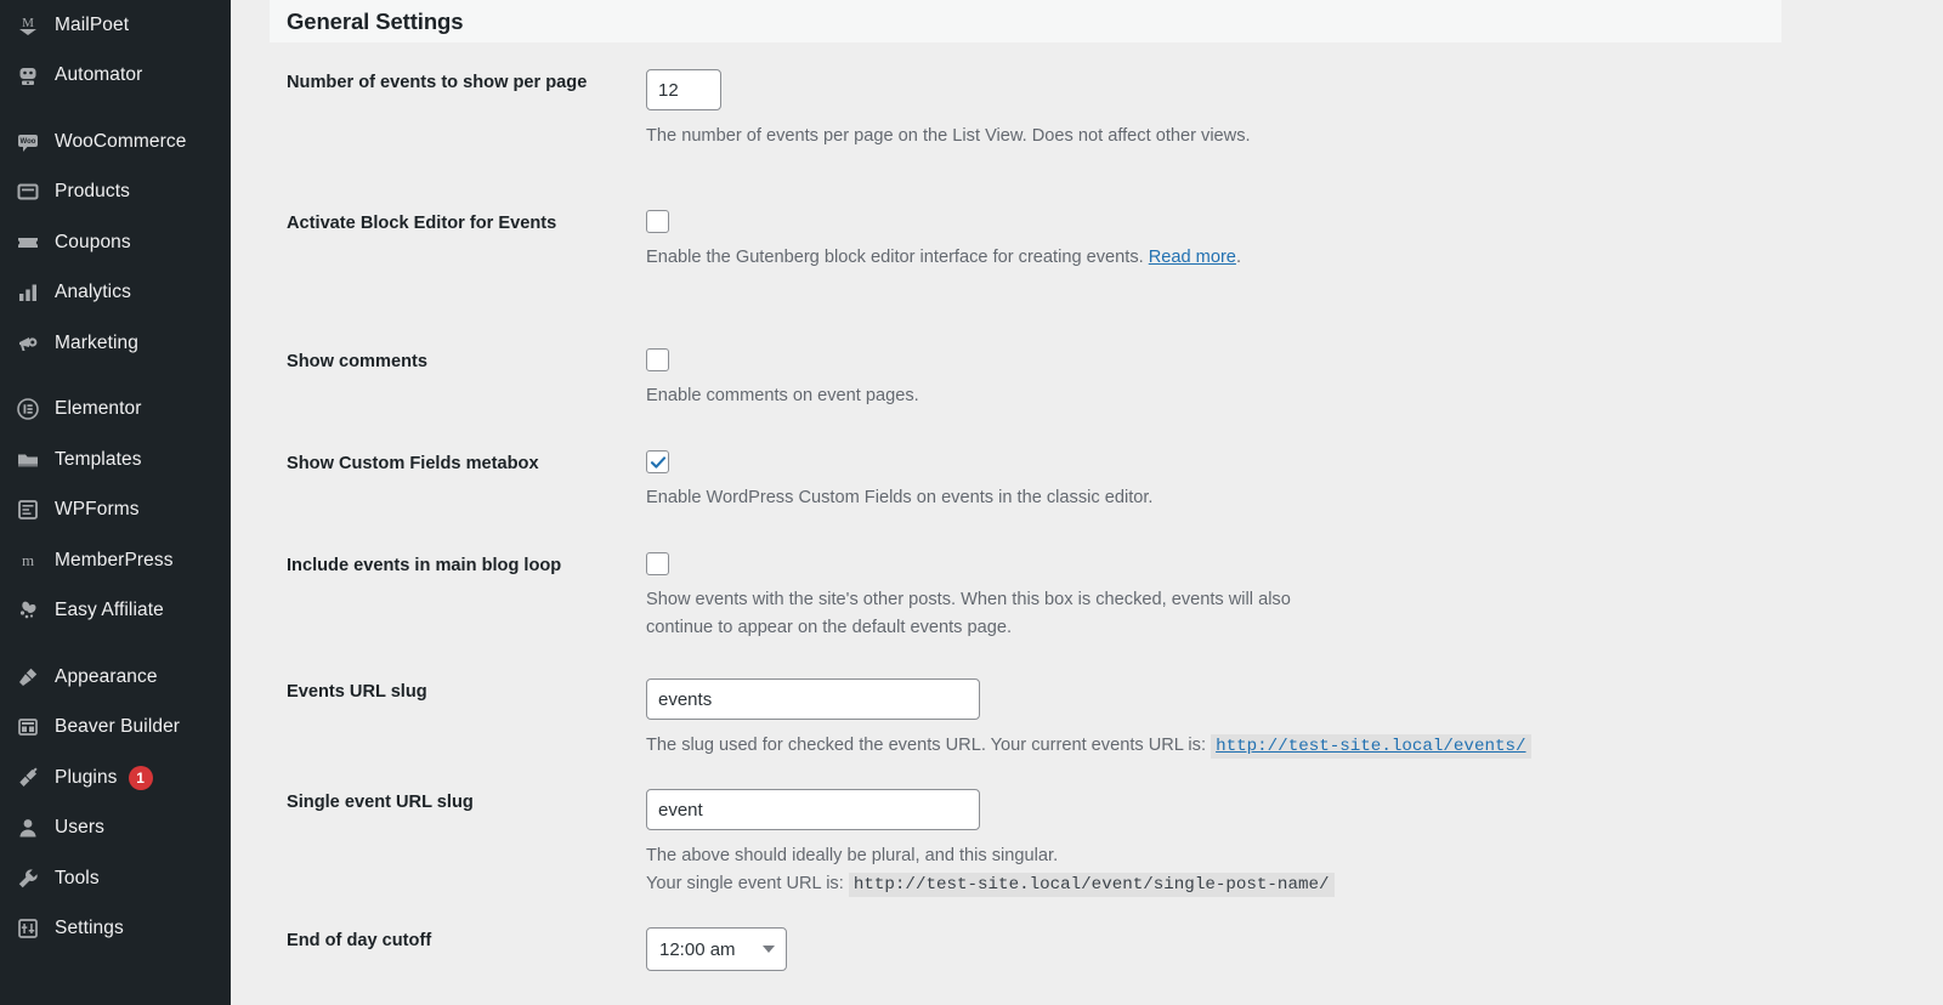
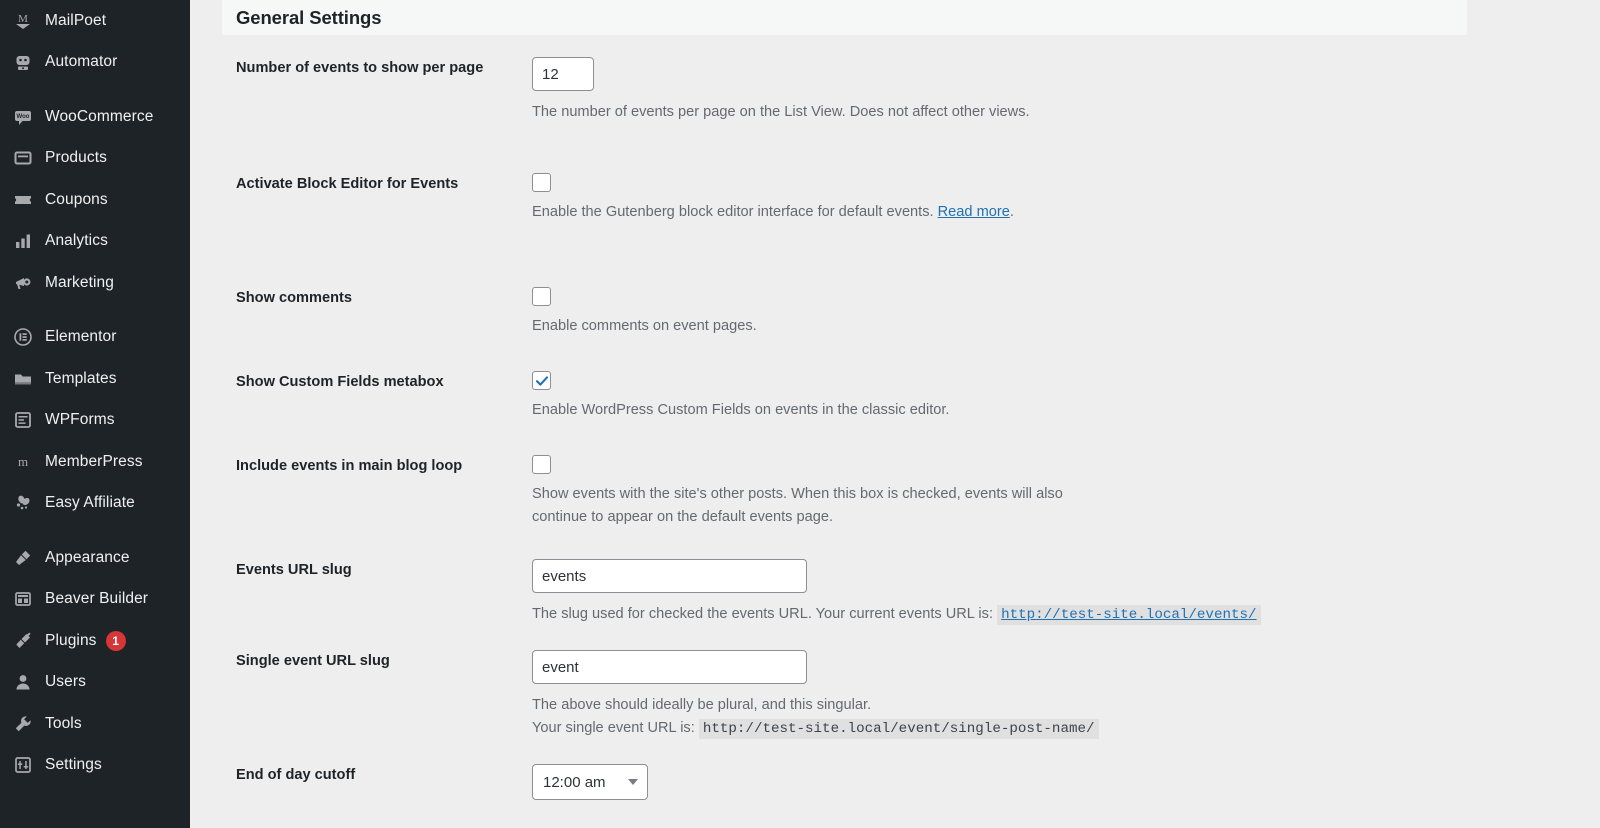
  M
  MailPoet
  Automator
  WooCommerce
  Products
  Coupons
  Analytics
  Marketing
  Elementor
  Templates
  WPForms
  m
  MemberPress
  Easy Affiliate
  Appearance
  Beaver Builder
  Plugins
  1
  Users
  Tools
  Settings
  General Settings
  Number of events to show per page
  12
  The number of events per page on the List View. Does not affect other views.
  Activate Block Editor for Events
- Enable the Gutenberg block editor interface for creating events. Read more.
+ Enable the Gutenberg block editor interface for default events. Read more.
  Show comments
  Enable comments on event pages.
  Show Custom Fields metabox
  Enable WordPress Custom Fields on events in the classic editor.
  Include events in main blog loop
  Show events with the site's other posts. When this box is checked, events will also continue to appear on the default events page.
  Events URL slug
  events
  The slug used for checked the events URL. Your current events URL is: http://test-site.local/events/
  Single event URL slug
  event
  The above should ideally be plural, and this singular.
  Your single event URL is: http://test-site.local/event/single-post-name/
  End of day cutoff
  12:00 am
